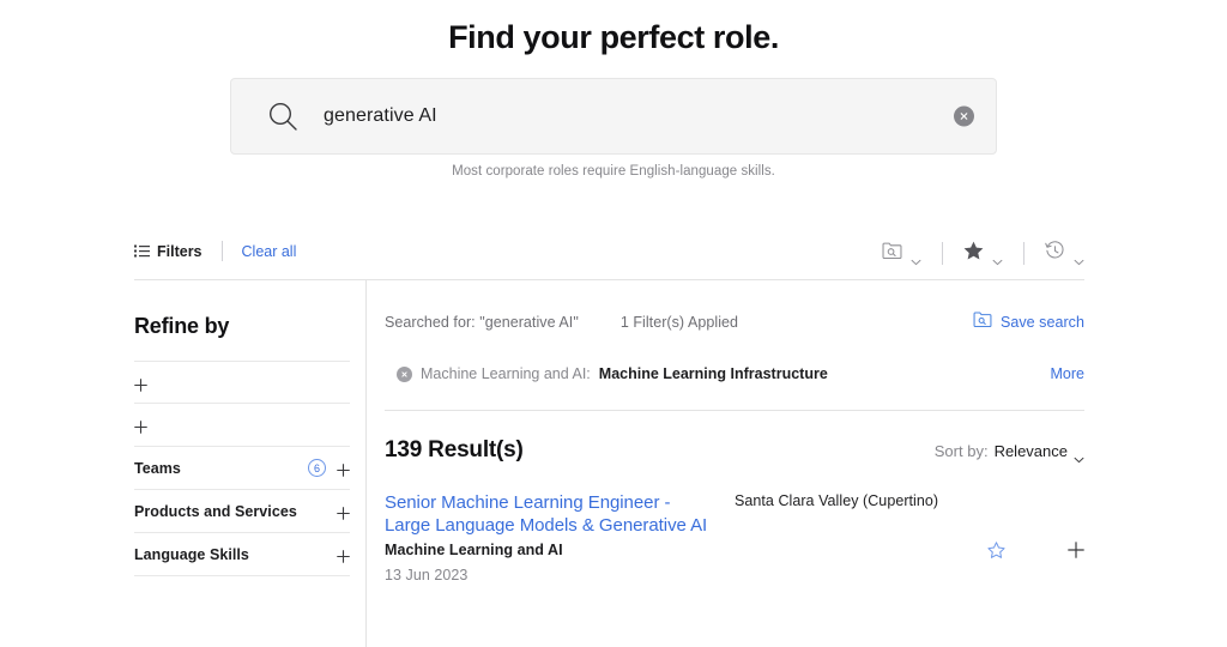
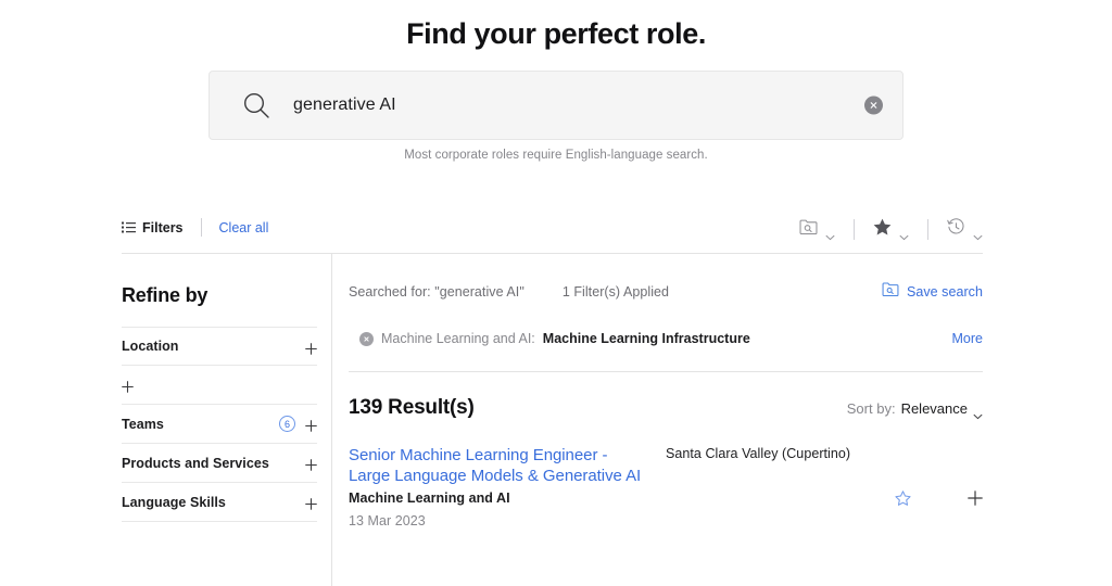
  Find your perfect role.
  generative AI
- Most corporate roles require English-language skills.
+ Most corporate roles require English-language search.
  Filters
  Clear all
  Refine by
+ Location
  Teams
  6
  Products and Services
  Language Skills
  Searched for: "generative AI"
  1 Filter(s) Applied
  Save search
  Machine Learning and AI:
  Machine Learning Infrastructure
  More
  139 Result(s)
  Sort by:
  Relevance
  Senior Machine Learning Engineer - Large Language Models & Generative AI
  Machine Learning and AI
- 13 Jun 2023
+ 13 Mar 2023
  Santa Clara Valley (Cupertino)
